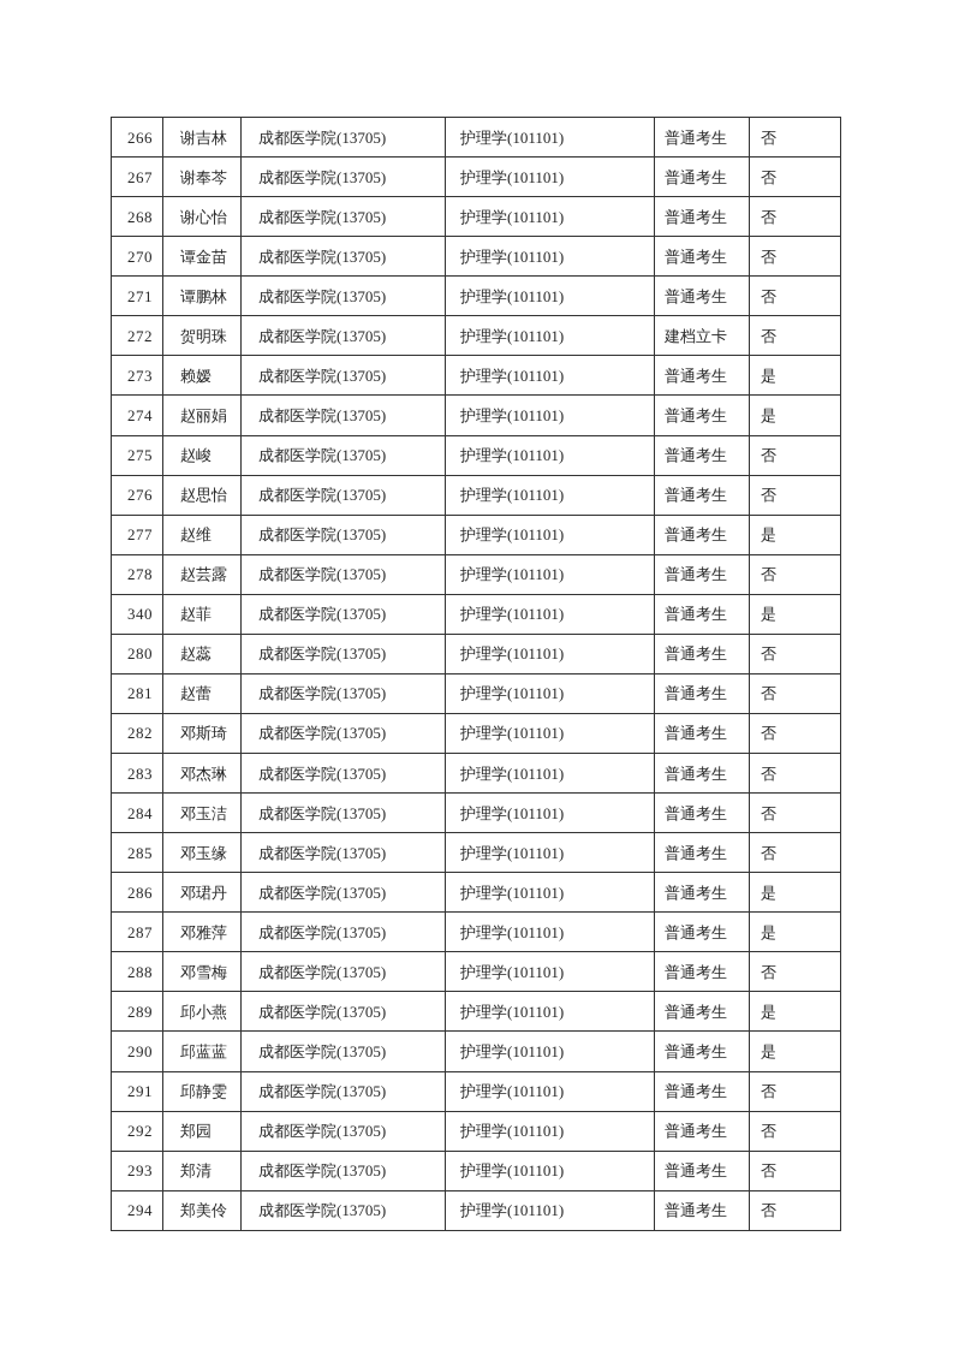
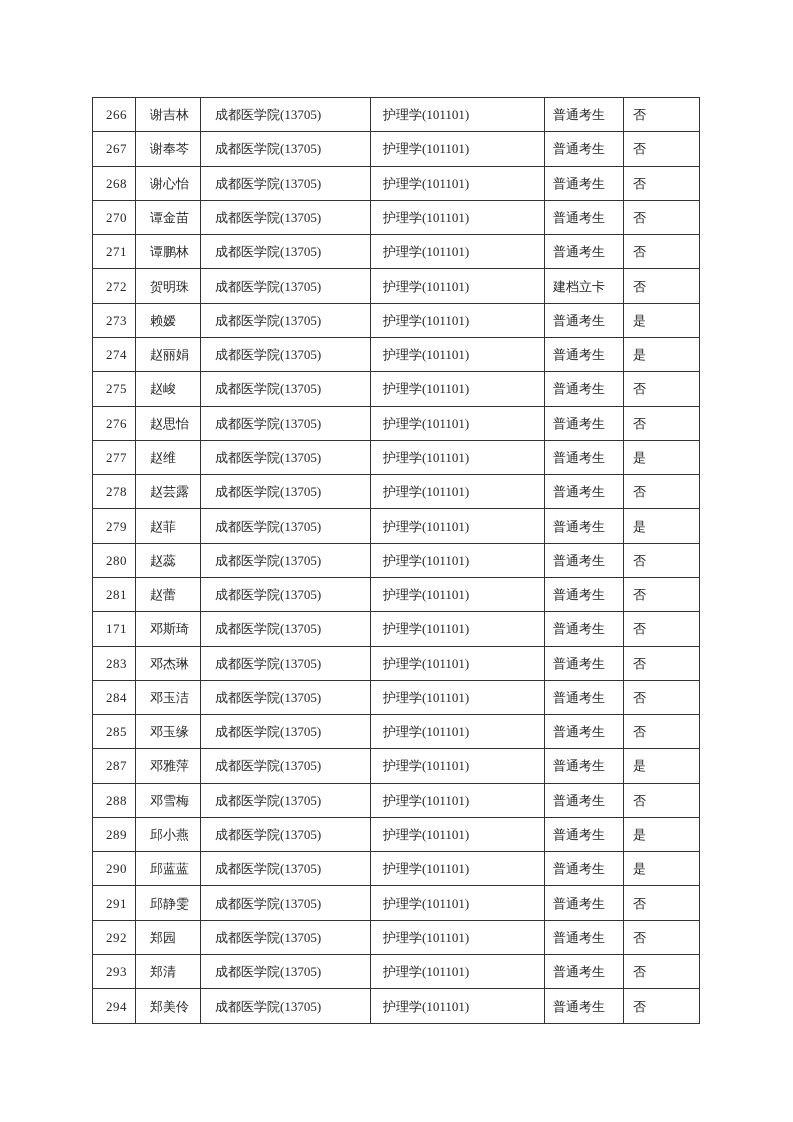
  266	谢吉林	成都医学院(13705)	护理学(101101)	普通考生	否
  267	谢奉芩	成都医学院(13705)	护理学(101101)	普通考生	否
  268	谢心怡	成都医学院(13705)	护理学(101101)	普通考生	否
  270	谭金苗	成都医学院(13705)	护理学(101101)	普通考生	否
  271	谭鹏林	成都医学院(13705)	护理学(101101)	普通考生	否
  272	贺明珠	成都医学院(13705)	护理学(101101)	建档立卡	否
  273	赖嫒	成都医学院(13705)	护理学(101101)	普通考生	是
  274	赵丽娟	成都医学院(13705)	护理学(101101)	普通考生	是
  275	赵峻	成都医学院(13705)	护理学(101101)	普通考生	否
  276	赵思怡	成都医学院(13705)	护理学(101101)	普通考生	否
  277	赵维	成都医学院(13705)	护理学(101101)	普通考生	是
  278	赵芸露	成都医学院(13705)	护理学(101101)	普通考生	否
- 340	赵菲	成都医学院(13705)	护理学(101101)	普通考生	是
+ 279	赵菲	成都医学院(13705)	护理学(101101)	普通考生	是
  280	赵蕊	成都医学院(13705)	护理学(101101)	普通考生	否
  281	赵蕾	成都医学院(13705)	护理学(101101)	普通考生	否
- 282	邓斯琦	成都医学院(13705)	护理学(101101)	普通考生	否
+ 171	邓斯琦	成都医学院(13705)	护理学(101101)	普通考生	否
  283	邓杰琳	成都医学院(13705)	护理学(101101)	普通考生	否
  284	邓玉洁	成都医学院(13705)	护理学(101101)	普通考生	否
  285	邓玉缘	成都医学院(13705)	护理学(101101)	普通考生	否
- 286	邓珺丹	成都医学院(13705)	护理学(101101)	普通考生	是
  287	邓雅萍	成都医学院(13705)	护理学(101101)	普通考生	是
  288	邓雪梅	成都医学院(13705)	护理学(101101)	普通考生	否
  289	邱小燕	成都医学院(13705)	护理学(101101)	普通考生	是
  290	邱蓝蓝	成都医学院(13705)	护理学(101101)	普通考生	是
  291	邱静雯	成都医学院(13705)	护理学(101101)	普通考生	否
  292	郑园	成都医学院(13705)	护理学(101101)	普通考生	否
  293	郑清	成都医学院(13705)	护理学(101101)	普通考生	否
  294	郑美伶	成都医学院(13705)	护理学(101101)	普通考生	否
